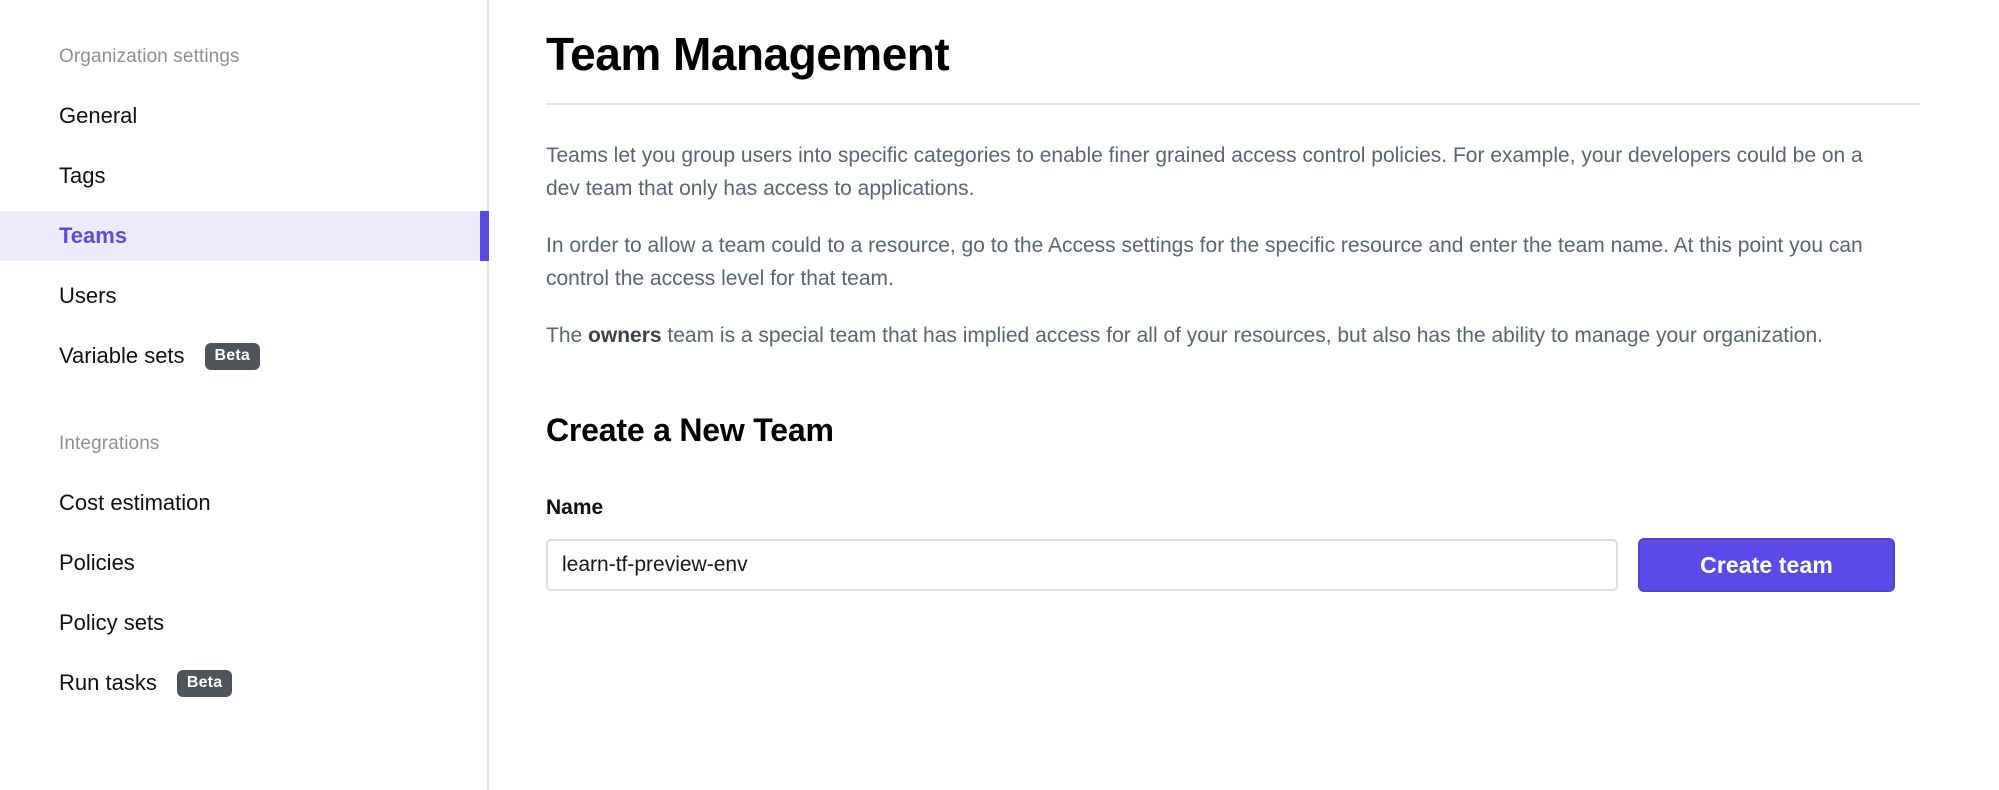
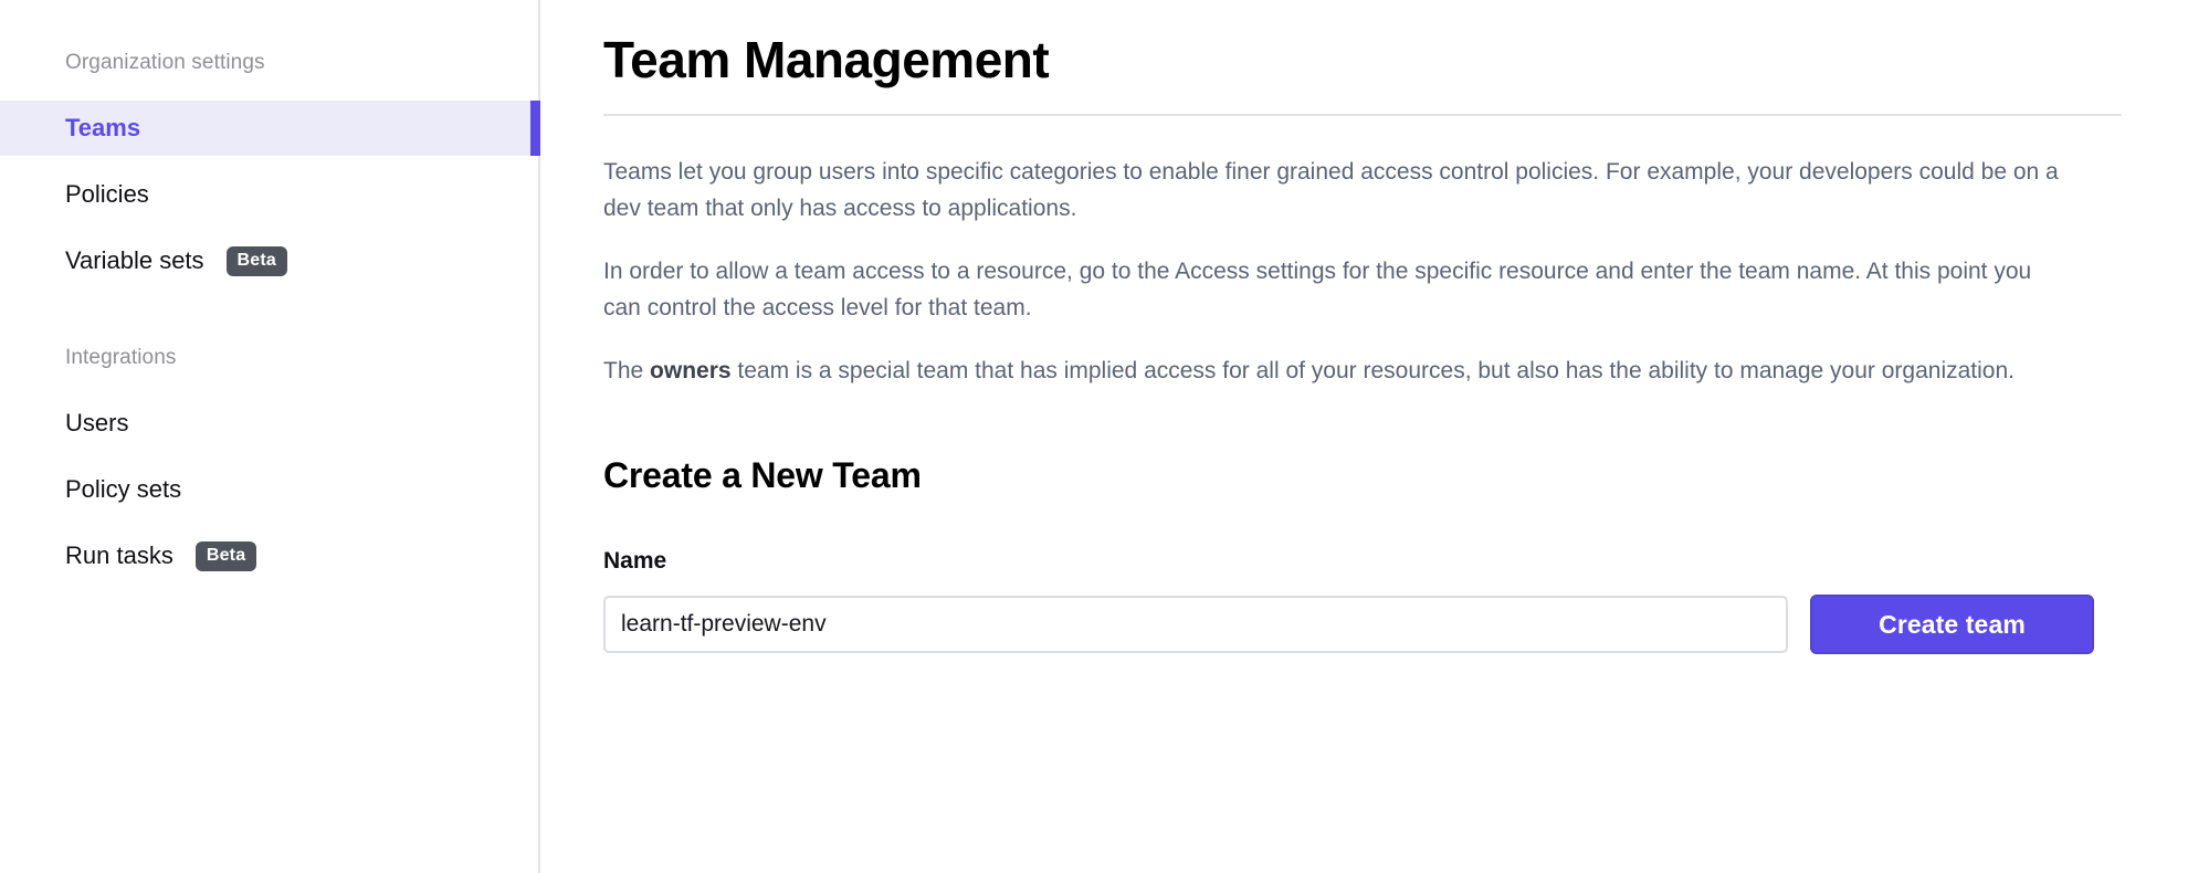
  Organization settings
- General
- Tags
  Teams
- Users
+ Policies
  Variable sets
  Beta
  Integrations
- Cost estimation
- Policies
+ Users
  Policy sets
  Run tasks
  Beta
  Team Management
  Teams let you group users into specific categories to enable finer grained access control policies. For example, your developers could be on a dev team that only has access to applications.
- In order to allow a team could to a resource, go to the Access settings for the specific resource and enter the team name. At this point you can control the access level for that team.
+ In order to allow a team access to a resource, go to the Access settings for the specific resource and enter the team name. At this point you can control the access level for that team.
  The owners team is a special team that has implied access for all of your resources, but also has the ability to manage your organization.
  Create a New Team
  Name
  learn-tf-preview-env
  Create team
